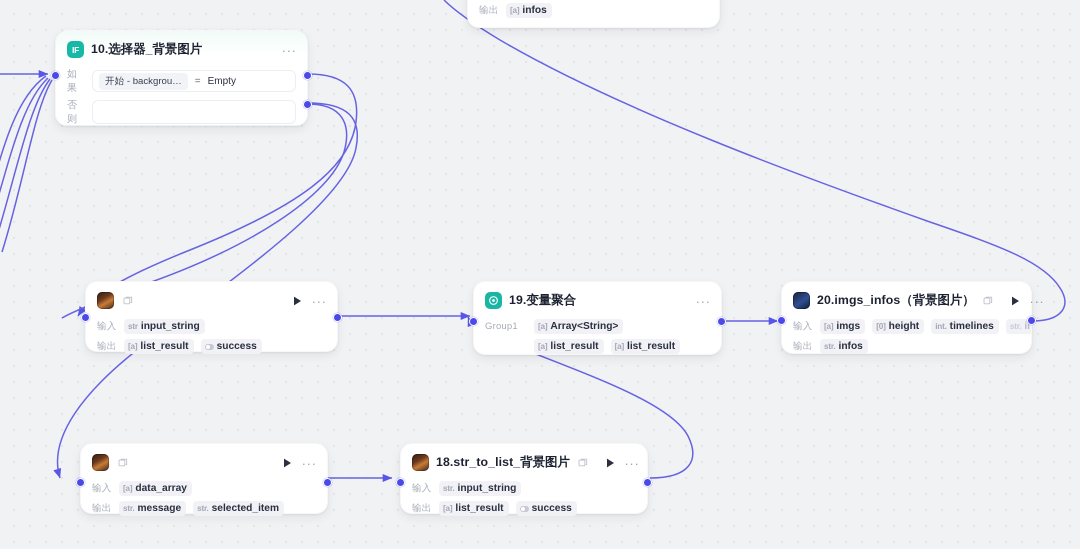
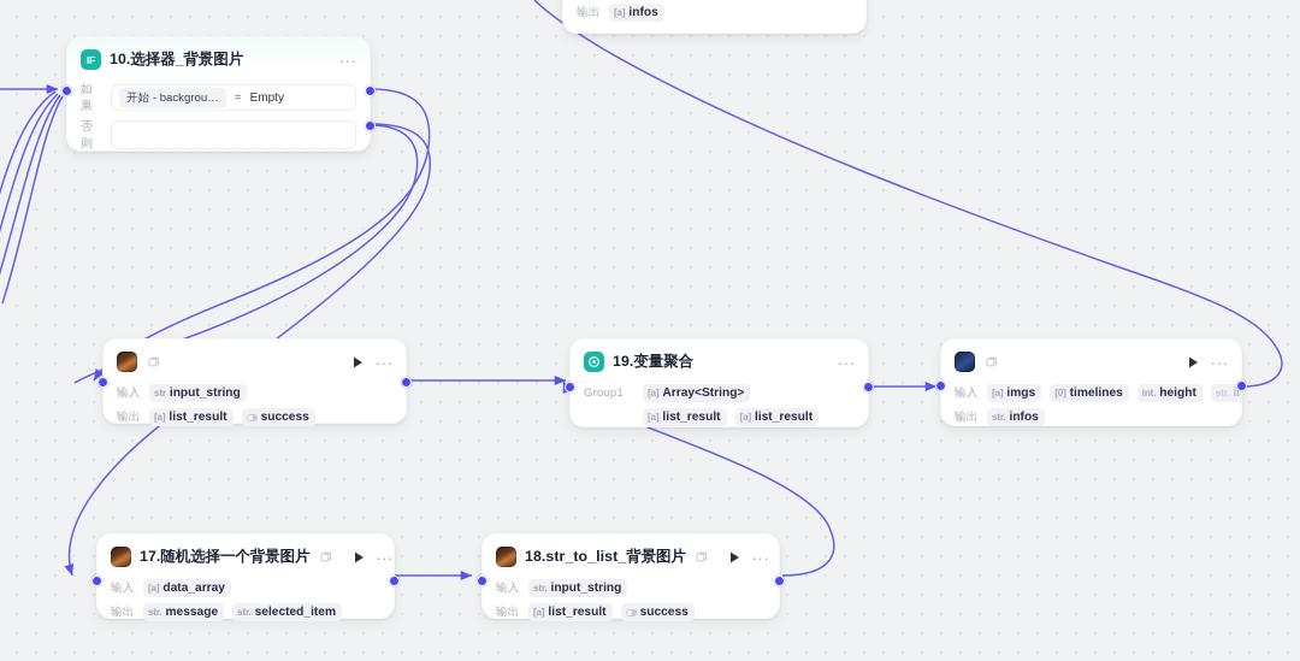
  输出
  [a]
  infos
  IF
  10.选择器_背景图片
  ...
  如果
  开始 - backgrou…
  =
  Empty
  否则
  ...
  输入
  str
  input_string
  输出
  [a]
  list_result
  success
  19.变量聚合
  ...
  Group1
  [a]
  Array<String>
  [a]
  list_result
  [a]
  list_result
- 20.imgs_infos（背景图片）
  ...
  输入
  [a]
  imgs
  [0]
- height
+ timelines
  int.
- timelines
+ height
  str.
  输出
  str.
  infos
+ 17.随机选择一个背景图片
  ...
  输入
  [a]
  data_array
  输出
  str.
  message
  str.
  selected_item
  18.str_to_list_背景图片
  ...
  输入
  str.
  input_string
  输出
  [a]
  list_result
  success
